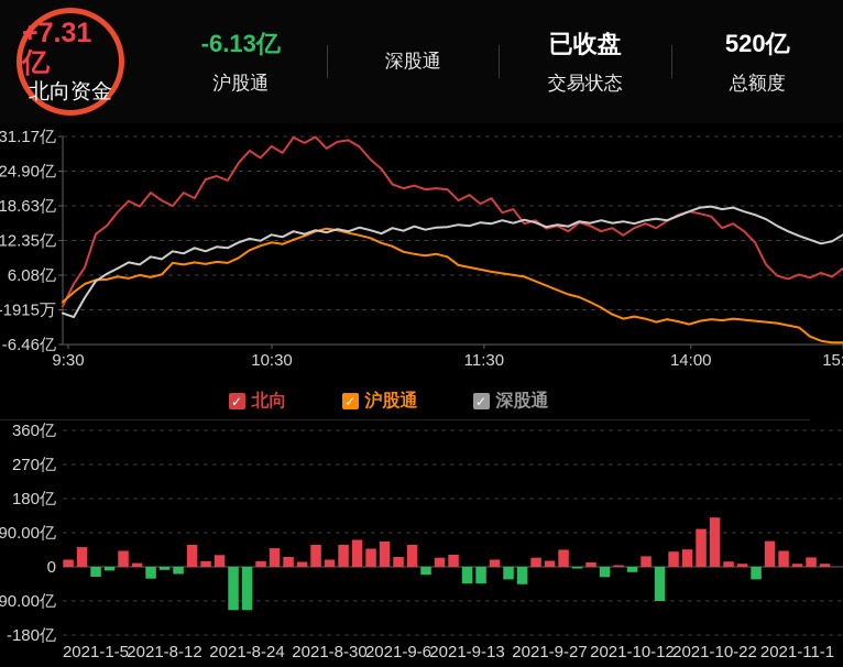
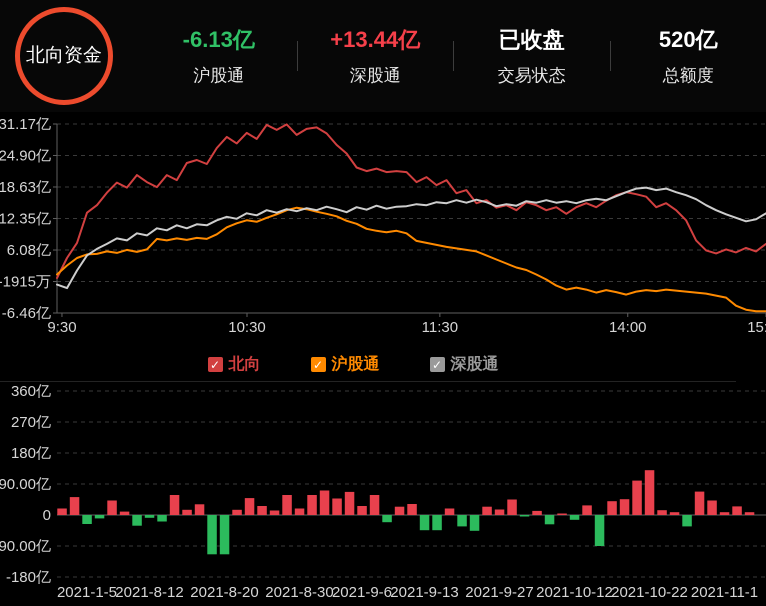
- +7.31亿
  北向资金
  -6.13亿
  沪股通
+ +13.44亿
  深股通
  已收盘
  交易状态
  520亿
  总额度
  31.17亿
  24.90亿
  18.63亿
  12.35亿
  6.08亿
  -1915万
  -6.46亿
  9:30
  10:30
  11:30
  14:00
  ✓
  北向
  ✓
  沪股通
  ✓
  深股通
  360亿
  270亿
  180亿
  90.00亿
  0
  90.00亿
  -180亿
  2021-1-5
  2021-8-12
- 2021-8-24
+ 2021-8-20
  2021-8-30
  2021-9-6
  2021-9-13
  2021-9-27
  2021-10-12
  2021-10-22
  2021-11-1
